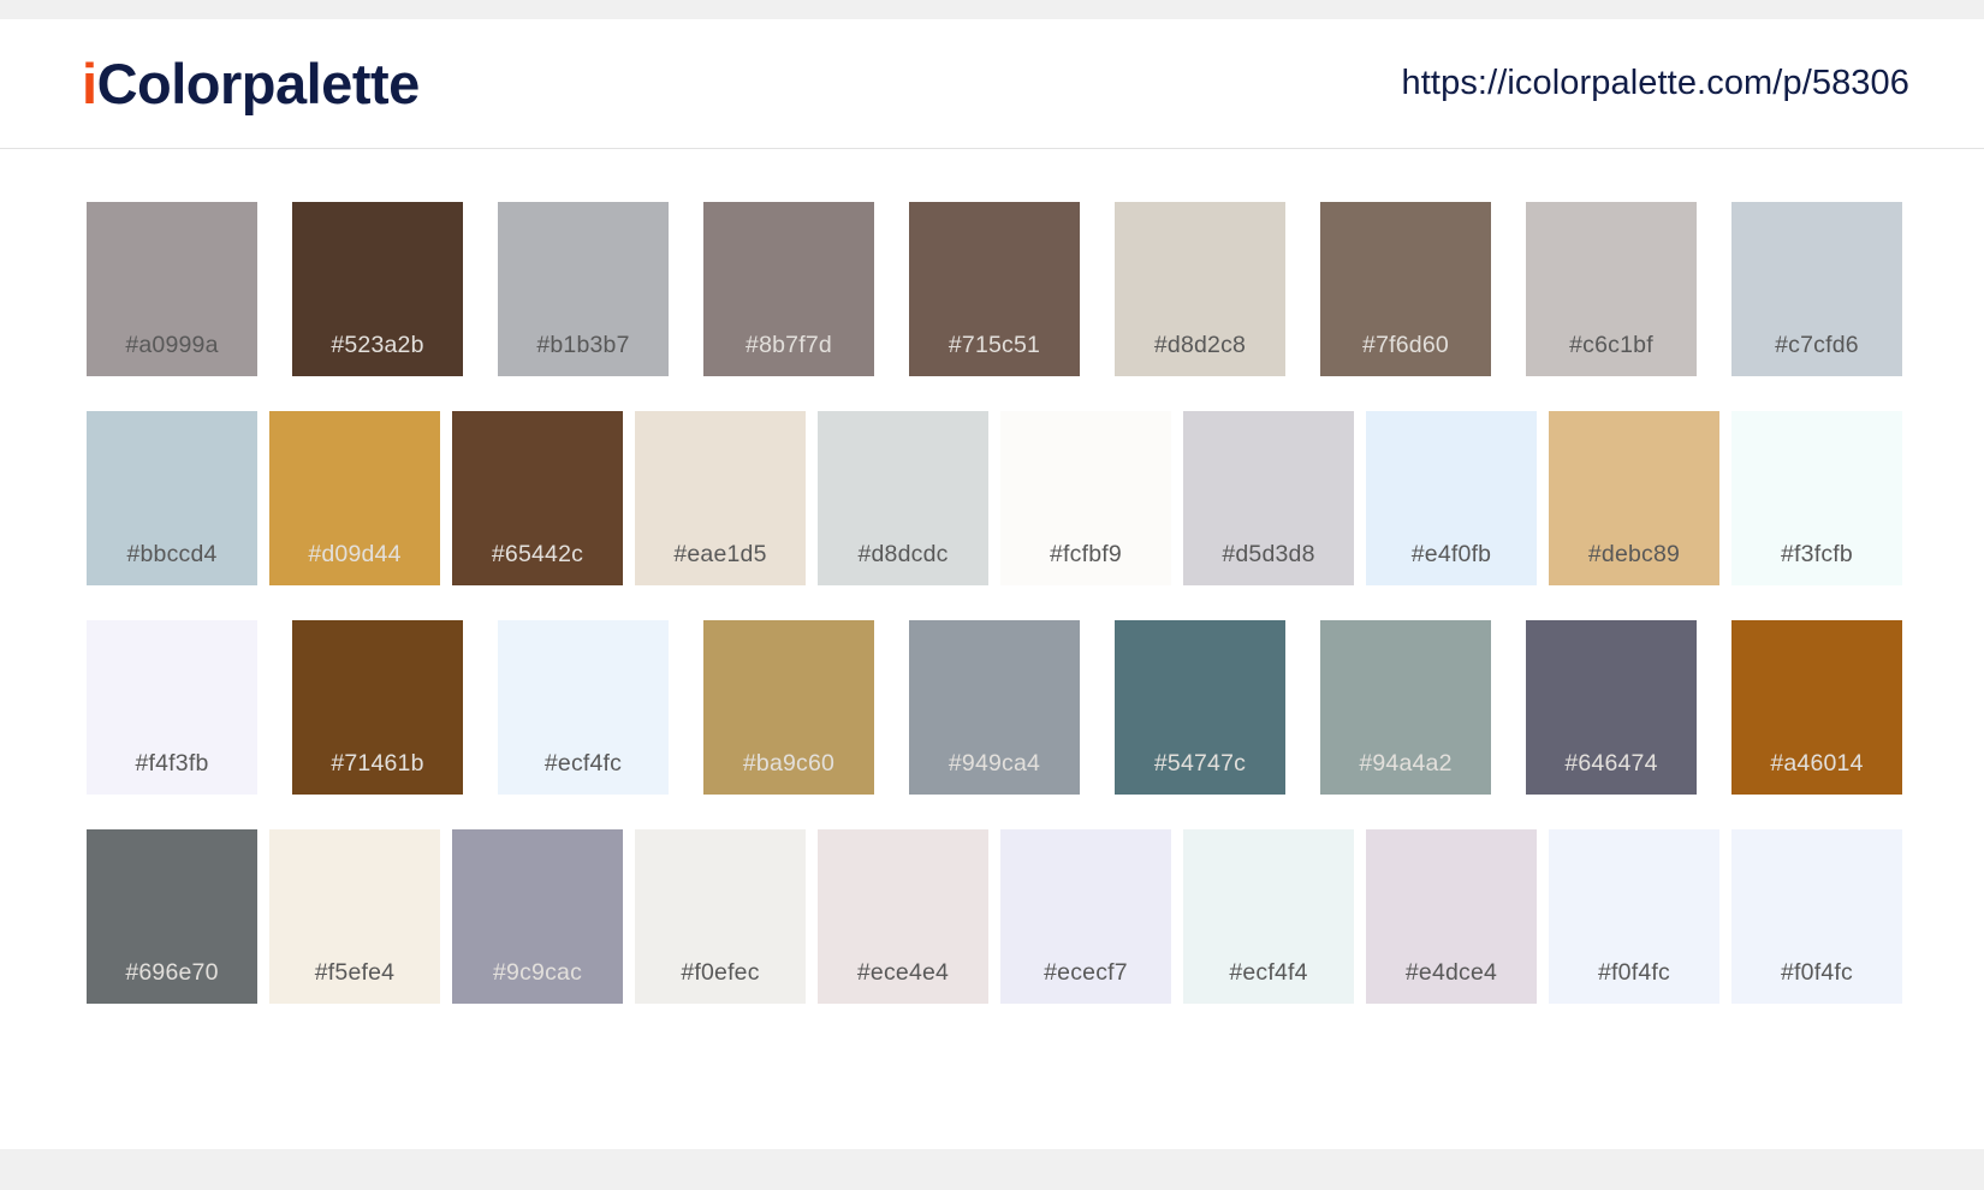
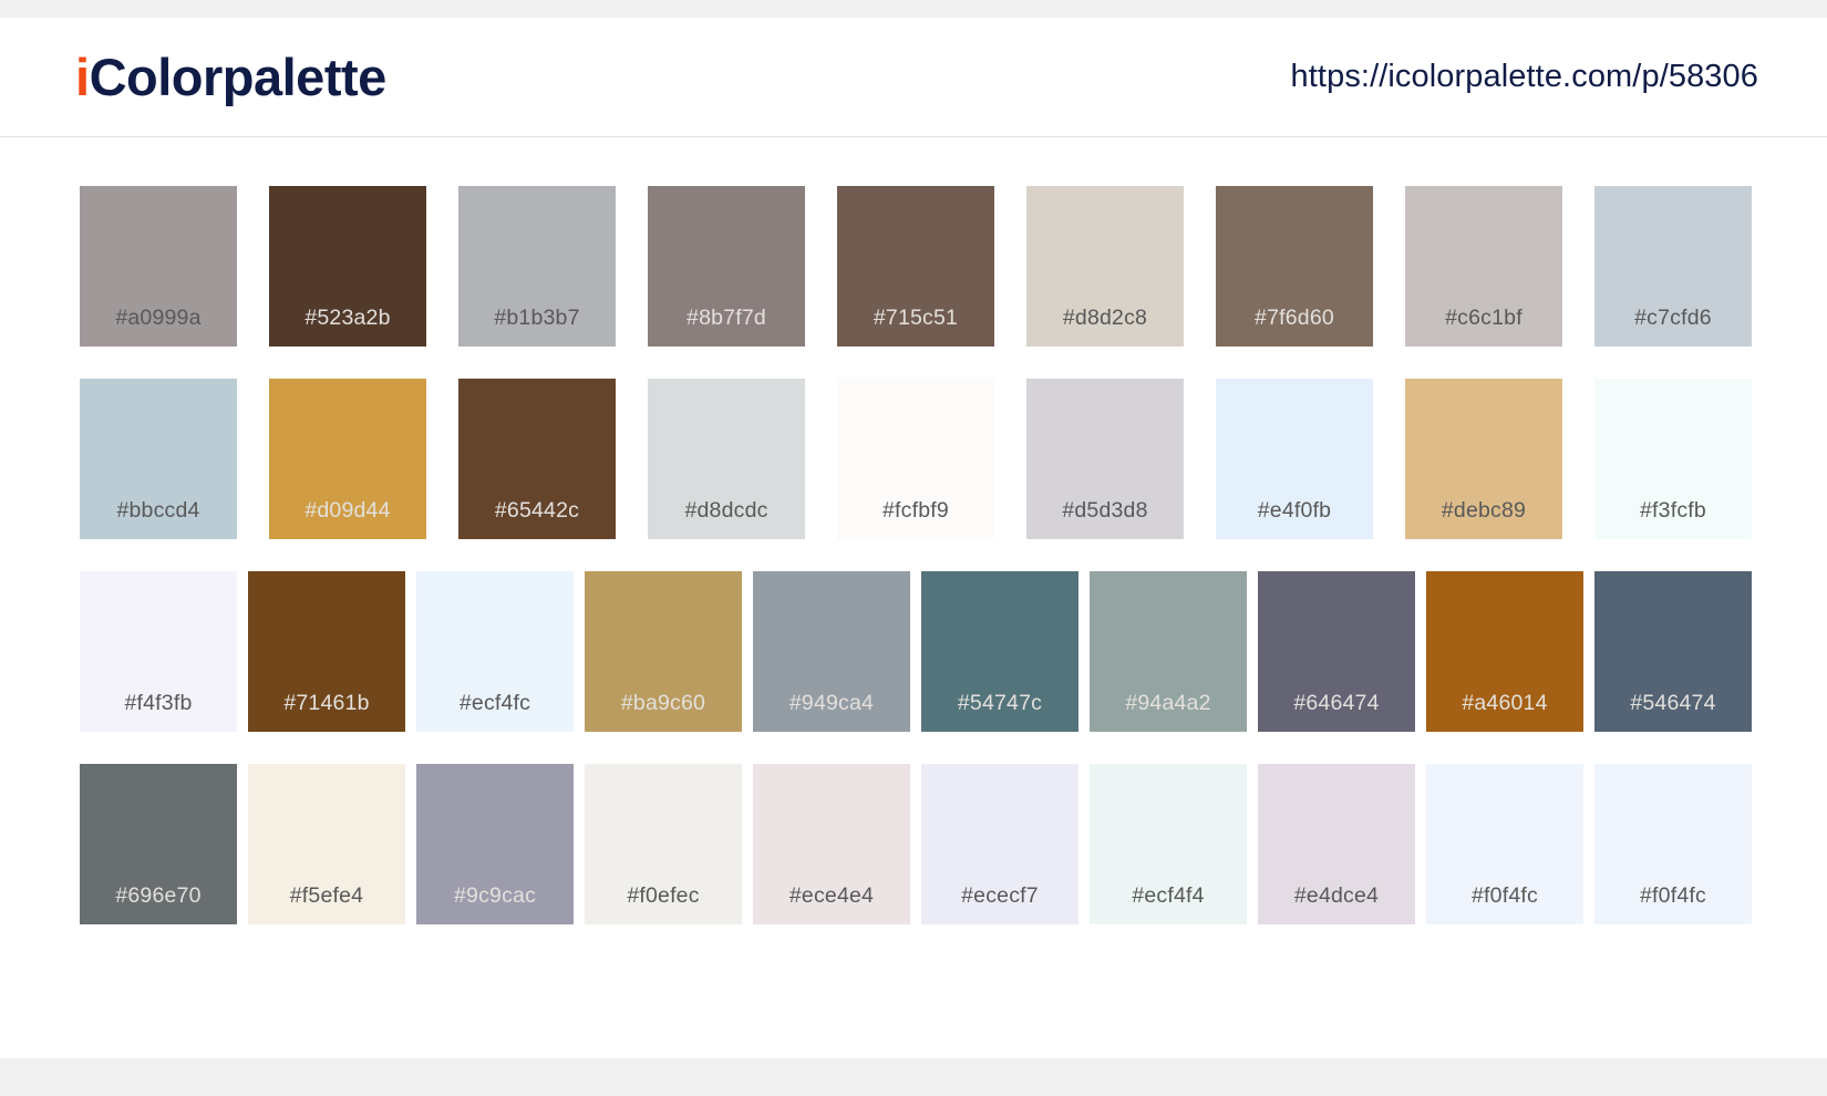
  iColorpalette
  https://icolorpalette.com/p/58306
  #a0999a
  #523a2b
  #b1b3b7
  #8b7f7d
  #715c51
  #d8d2c8
  #7f6d60
  #c6c1bf
  #c7cfd6
  #bbccd4
  #d09d44
  #65442c
- #eae1d5
  #d8dcdc
  #fcfbf9
  #d5d3d8
  #e4f0fb
  #debc89
  #f3fcfb
  #f4f3fb
  #71461b
  #ecf4fc
  #ba9c60
  #949ca4
  #54747c
  #94a4a2
  #646474
  #a46014
+ #546474
  #696e70
  #f5efe4
  #9c9cac
  #f0efec
  #ece4e4
  #ececf7
  #ecf4f4
  #e4dce4
  #f0f4fc
  #f0f4fc
